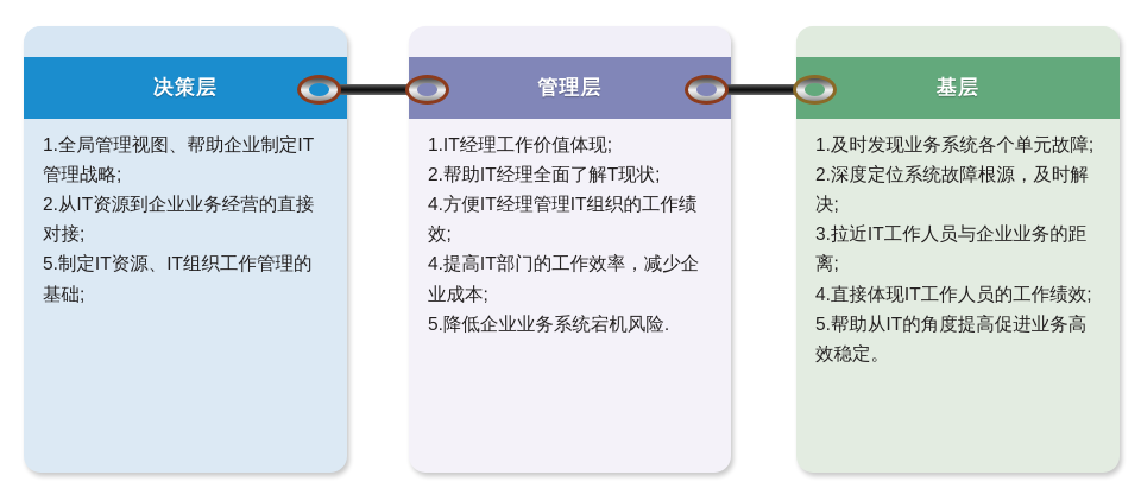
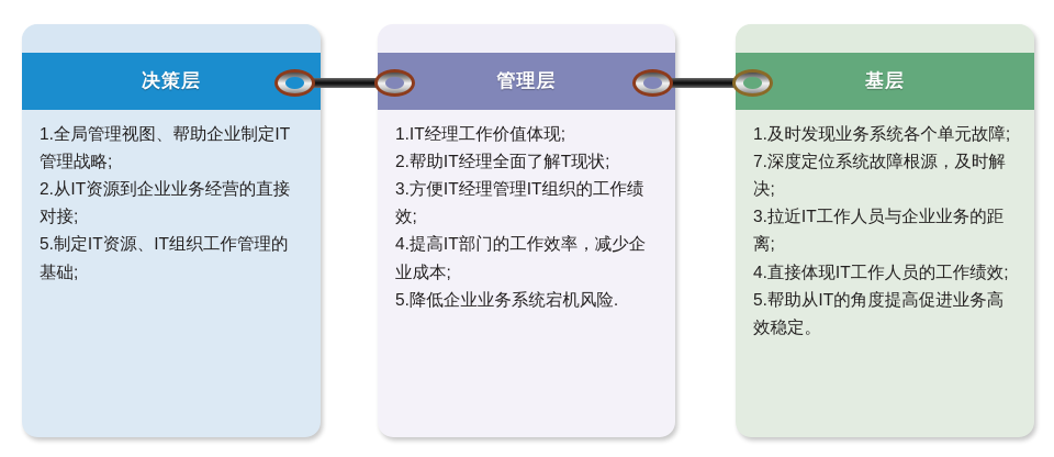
  决策层
  1.全局管理视图、帮助企业制定IT管理战略;
  2.从IT资源到企业业务经营的直接对接;
  5.制定IT资源、IT组织工作管理的基础;
  管理层
  1.IT经理工作价值体现;
  2.帮助IT经理全面了解T现状;
- 4.方便IT经理管理IT组织的工作绩效;
+ 3.方便IT经理管理IT组织的工作绩效;
  4.提高IT部门的工作效率，减少企业成本;
  5.降低企业业务系统宕机风险.
  基层
  1.及时发现业务系统各个单元故障;
- 2.深度定位系统故障根源，及时解决;
+ 7.深度定位系统故障根源，及时解决;
  3.拉近IT工作人员与企业业务的距离;
  4.直接体现IT工作人员的工作绩效;
  5.帮助从IT的角度提高促进业务高效稳定。
